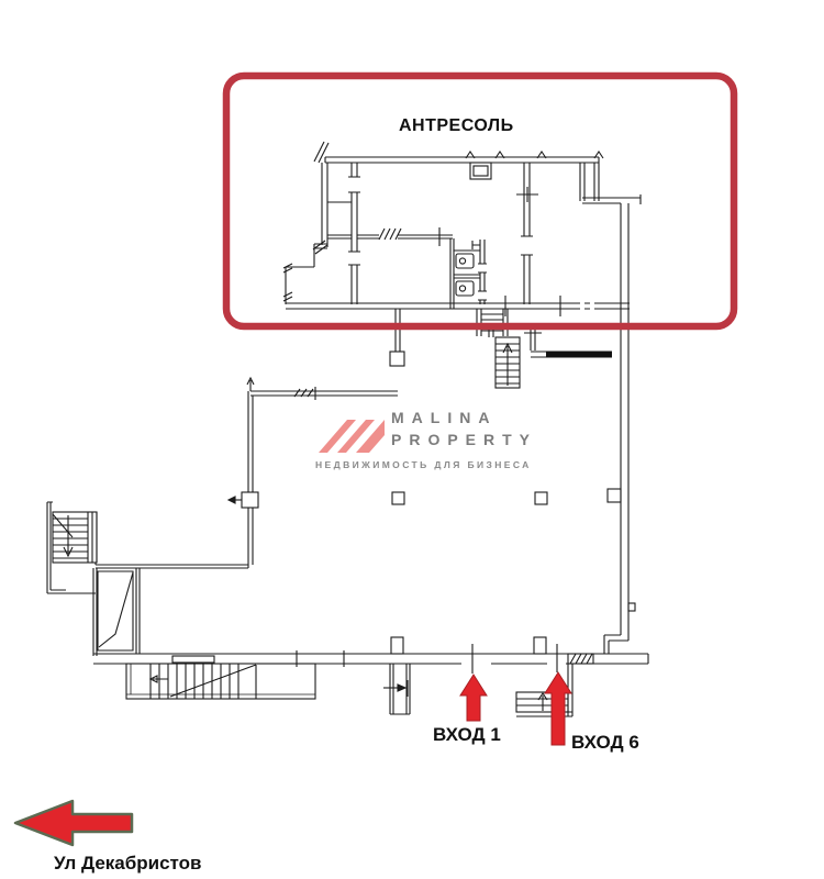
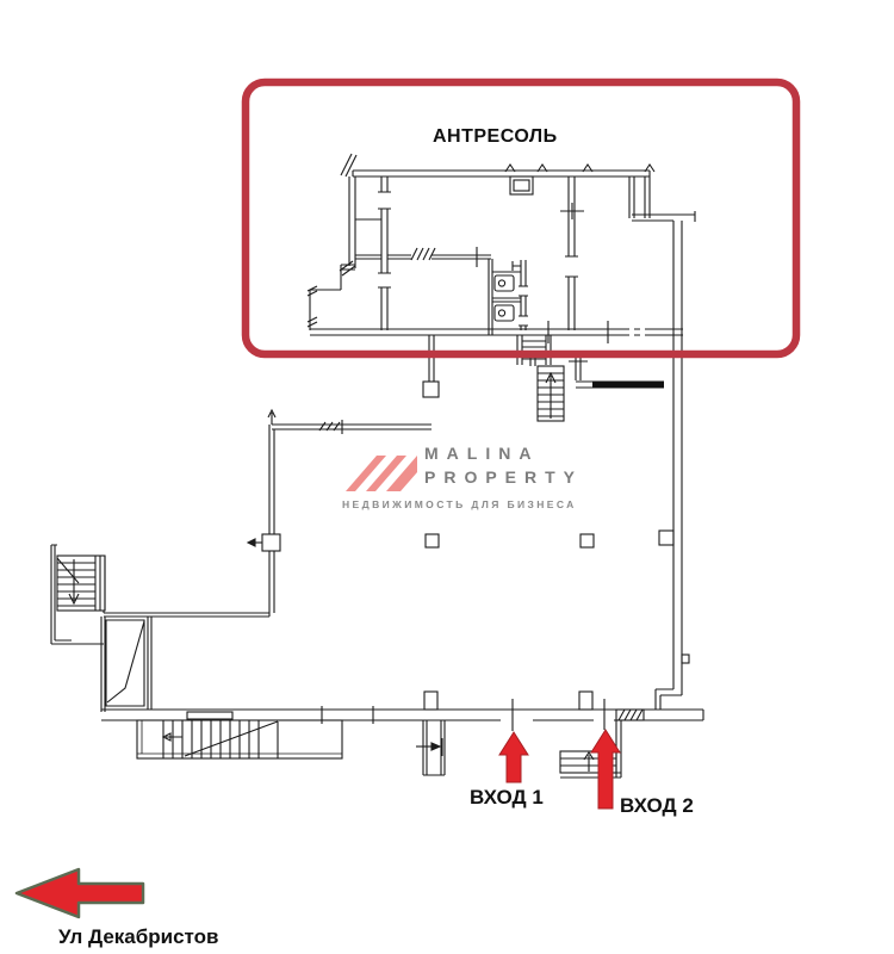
  АНТРЕСОЛЬ
  ВХОД 1
- ВХОД 6
+ ВХОД 2
  Ул Декабристов
  MALINA
  PROPERTY
  НЕДВИЖИМОСТЬ ДЛЯ БИЗНЕСА
